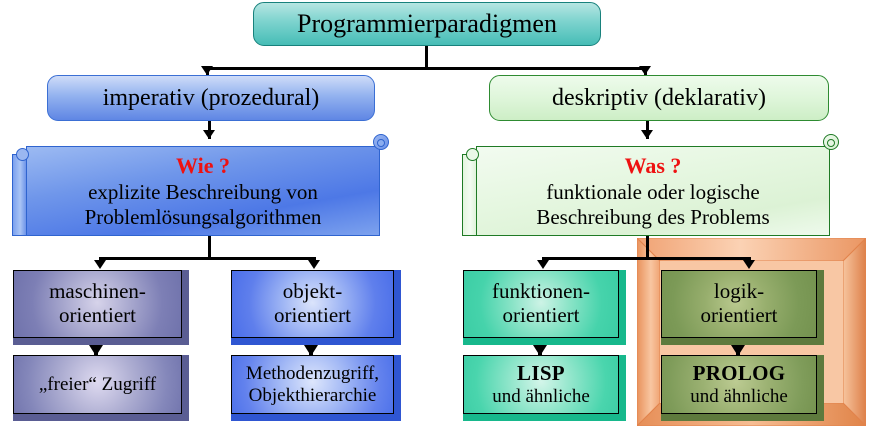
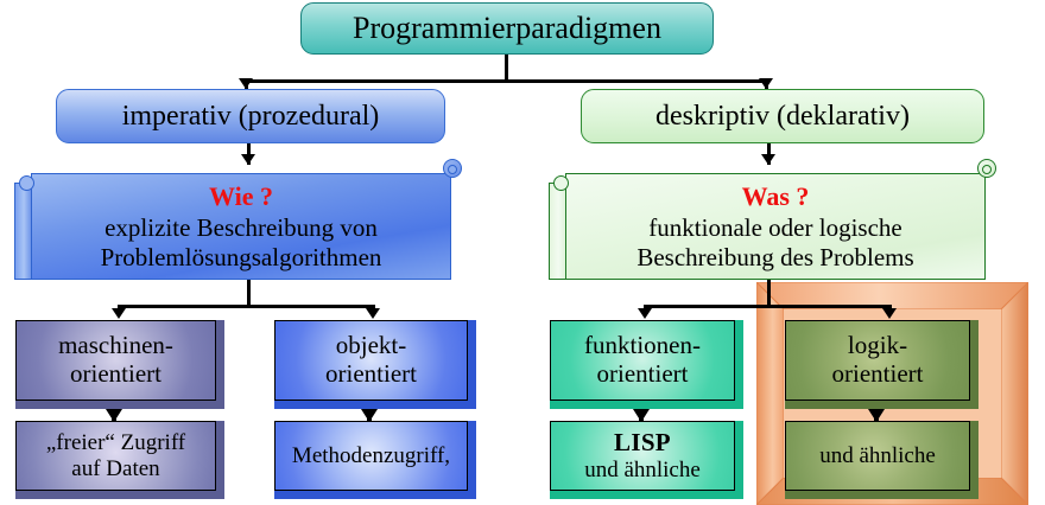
  Programmierparadigmen
  imperativ (prozedural)
  deskriptiv (deklarativ)
  Wie ?
  explizite Beschreibung von
  Problemlösungsalgorithmen
  Was ?
  funktionale oder logische
  Beschreibung des Problems
  maschinen-
  orientiert
  objekt-
  orientiert
  funktionen-
  orientiert
  logik-
  orientiert
  „freier“ Zugriff
+ auf Daten
  Methodenzugriff,
- Objekthierarchie
  LISP
  und ähnliche
- PROLOG
  und ähnliche
